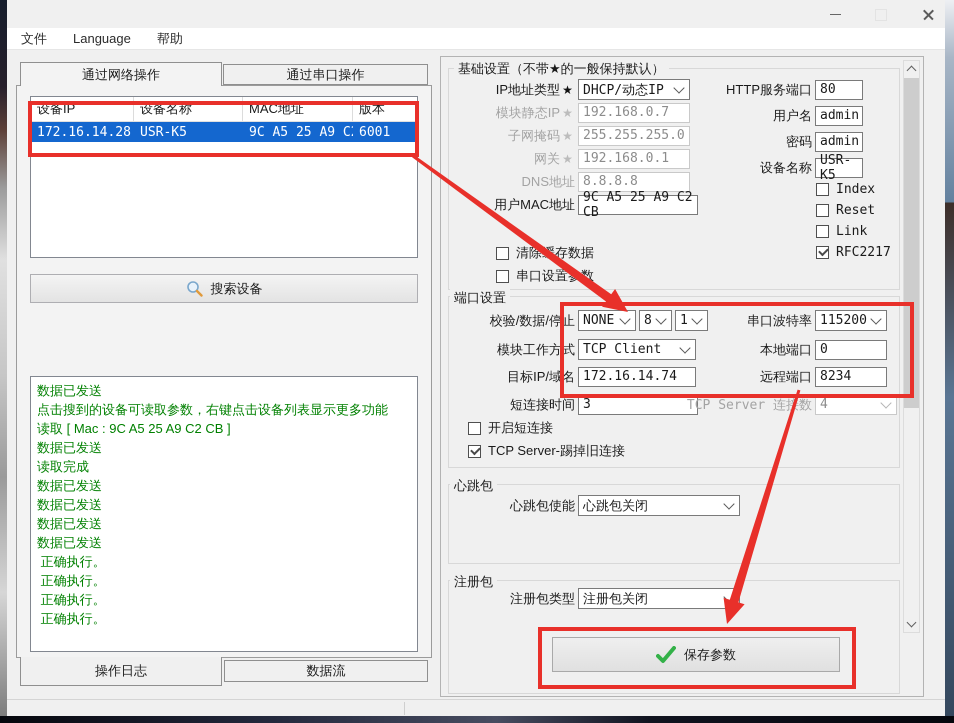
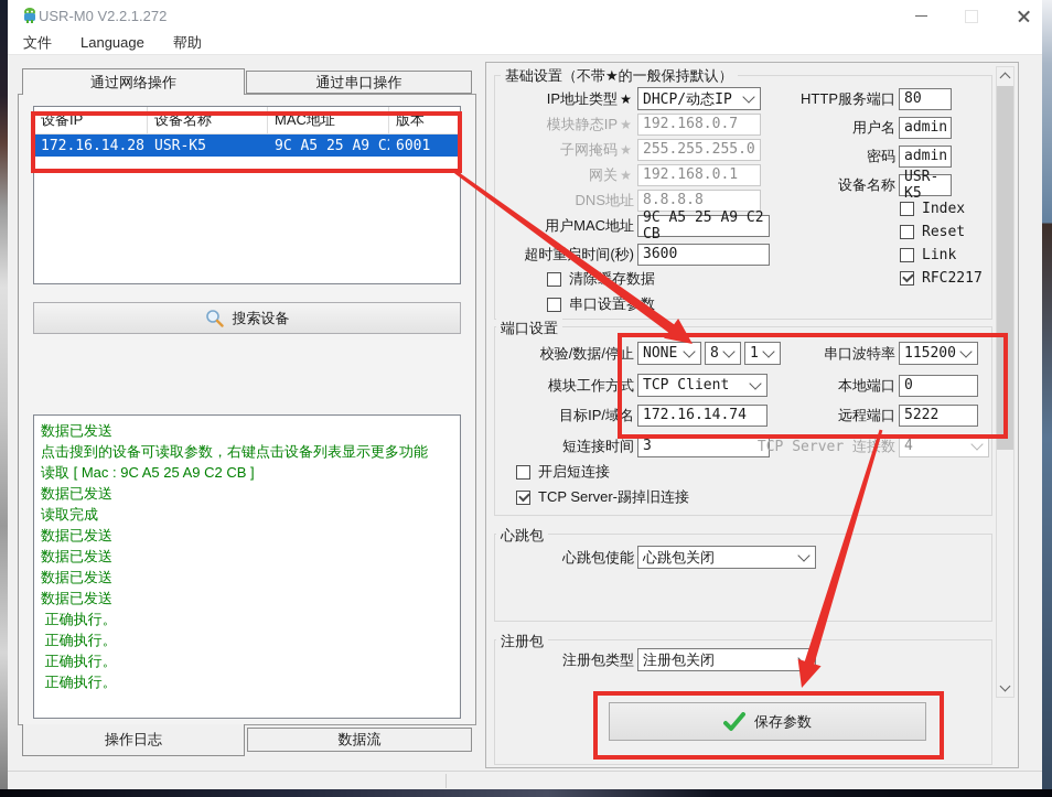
+ USR-M0 V2.2.1.272
  文件
  Language
  帮助
  通过网络操作
  通过串口操作
  设备IP
  设备名称
  MAC地址
  版本
  172.16.14.28
  USR-K5
  9C A5 25 A9 C
  6001
  搜索设备
  数据已发送
  点击搜到的设备可读取参数，右键点击设备列表显示更多功能
  读取 [ Mac : 9C A5 25 A9 C2 CB ]
  数据已发送
  读取完成
  数据已发送
  数据已发送
  数据已发送
  数据已发送
  正确执行。
  正确执行。
  正确执行。
  正确执行。
  操作日志
  数据流
  基础设置（不带★的一般保持默认）
  IP地址类型
  ★
  DHCP/动态IP
  模块静态IP
  ★
  192.168.0.7
  子网掩码
  ★
  255.255.255.0
  网关
  ★
  192.168.0.1
  DNS地址
  8.8.8.8
  用户MAC地址
  9C A5 25 A9 C2 CB
+ 超时重启时间(秒)
+ 3600
  清除存数据
  串口设置数
  HTTP服务端口
  80
  用户名
  admin
  密码
  admin
  设备名称
  USR-K5
  Index
  Reset
  Link
  RFC2217
  端口设置
  校验/数据/停止
  NONE
  8
  1
  串口波特率
  115200
  模块工作方式
  TCP Client
  本地端口
  0
  目标IP/域名
  172.16.14.74
  远程端口
- 8234
+ 5222
  短连接时间
  3
  TCP Server 连接数
  4
  开启短连接
  TCP Server-踢掉旧连接
  心跳包
  心跳包使能
  心跳包关闭
  注册包
  注册包类型
  注册包关闭
  保存参数
